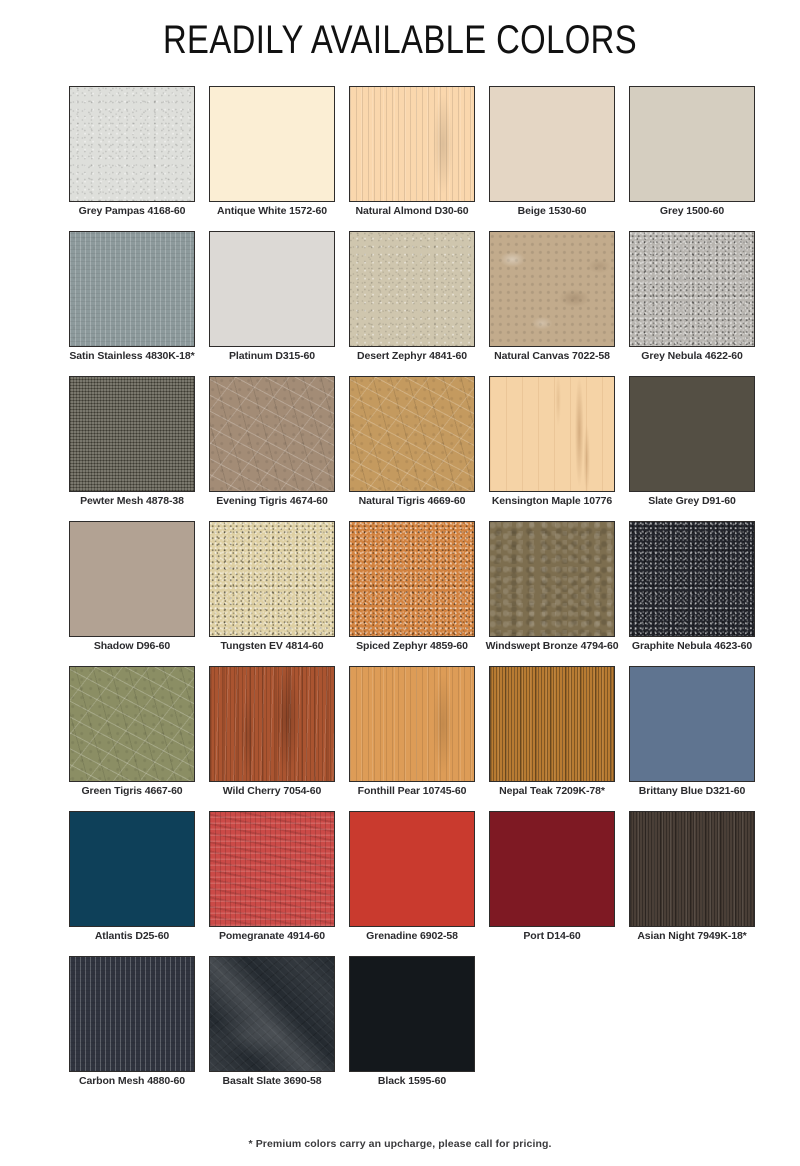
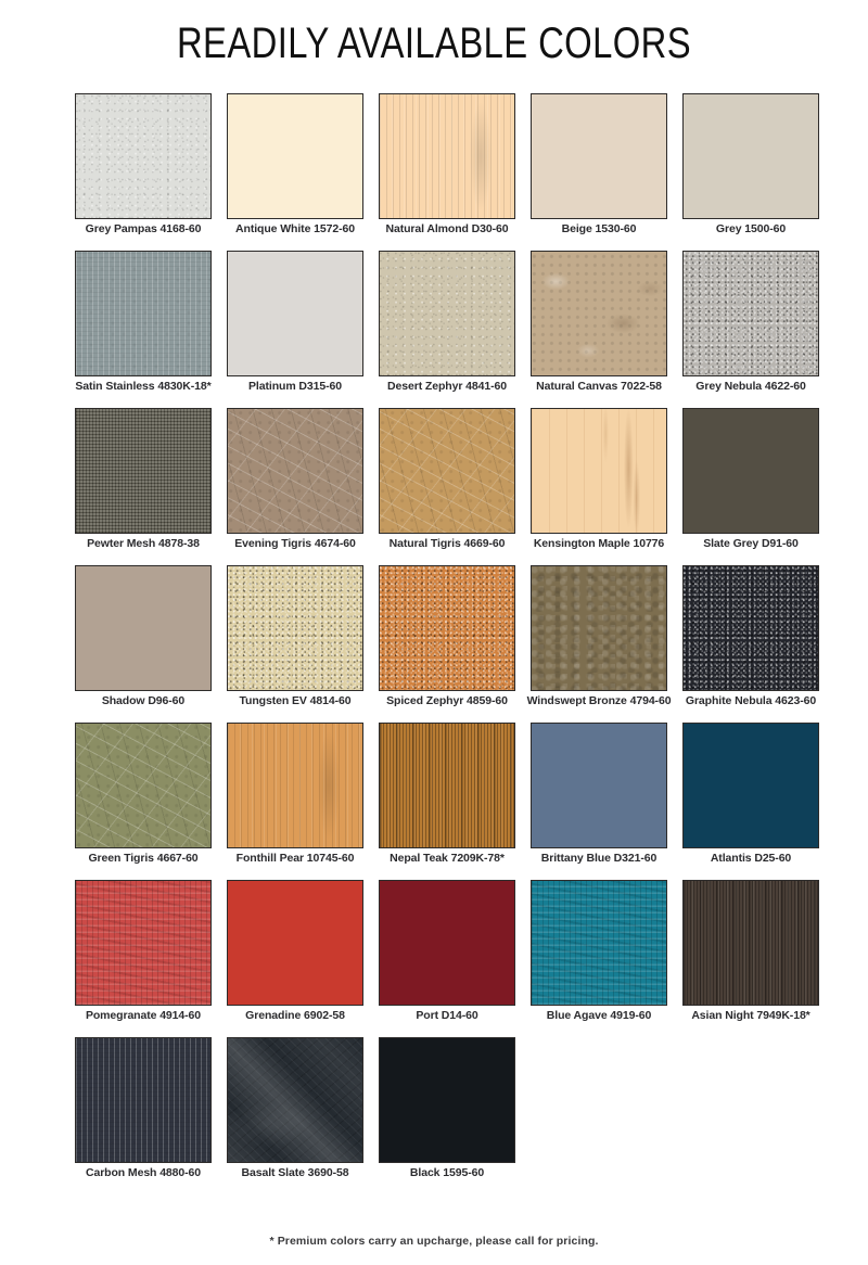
  READILY AVAILABLE COLORS
  Grey Pampas 4168-60
  Antique White 1572-60
  Natural Almond D30-60
  Beige 1530-60
  Grey 1500-60
  Satin Stainless 4830K-18*
  Platinum D315-60
  Desert Zephyr 4841-60
  Natural Canvas 7022-58
  Grey Nebula 4622-60
  Pewter Mesh 4878-38
  Evening Tigris 4674-60
  Natural Tigris 4669-60
  Kensington Maple 10776
  Slate Grey D91-60
  Shadow D96-60
  Tungsten EV 4814-60
  Spiced Zephyr 4859-60
  Windswept Bronze 4794-60
  Graphite Nebula 4623-60
  Green Tigris 4667-60
- Wild Cherry 7054-60
  Fonthill Pear 10745-60
  Nepal Teak 7209K-78*
  Brittany Blue D321-60
  Atlantis D25-60
  Pomegranate 4914-60
  Grenadine 6902-58
  Port D14-60
+ Blue Agave 4919-60
  Asian Night 7949K-18*
  Carbon Mesh 4880-60
  Basalt Slate 3690-58
  Black 1595-60
  * Premium colors carry an upcharge, please call for pricing.
